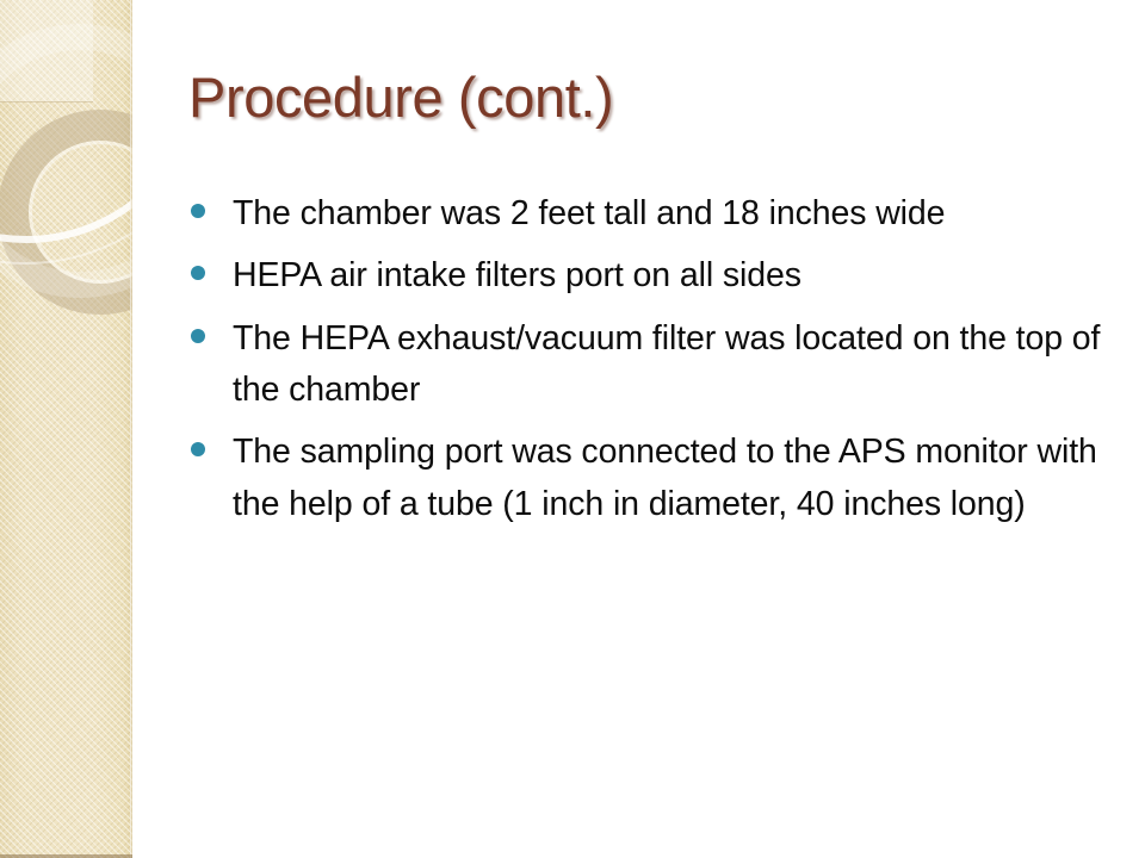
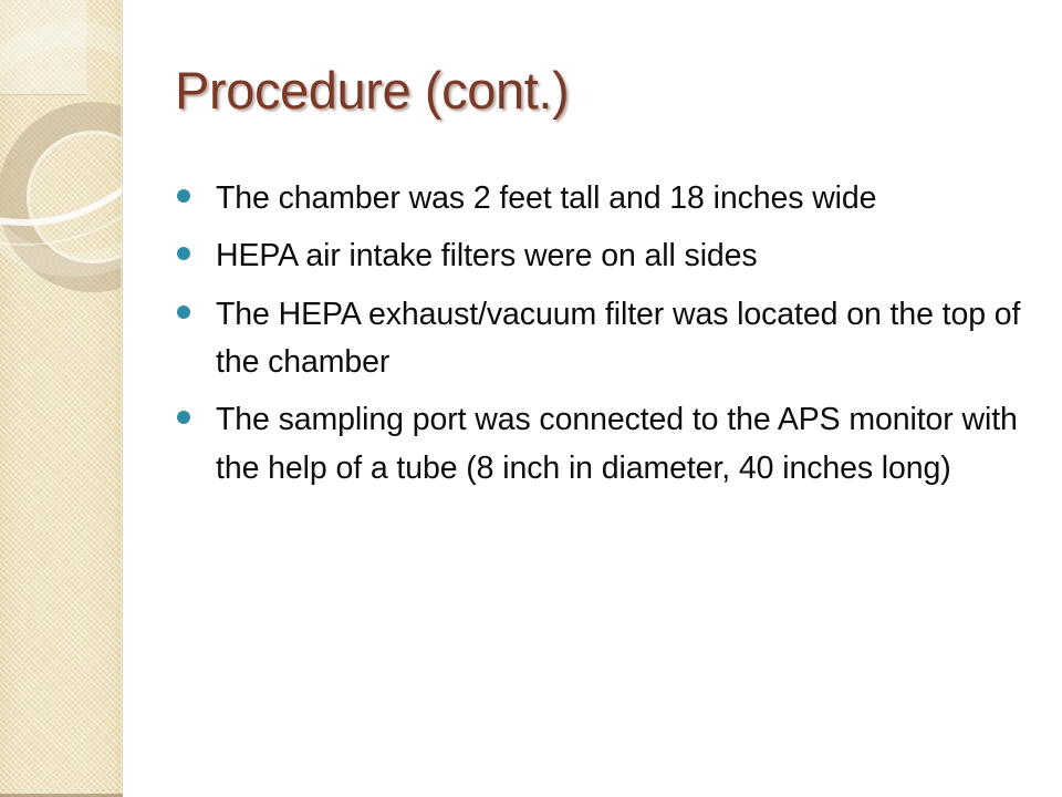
  Procedure (cont.)
  The chamber was 2 feet tall and 18 inches wide
- HEPA air intake filters port on all sides
+ HEPA air intake filters were on all sides
  The HEPA exhaust/vacuum filter was located on the top of the chamber
- The sampling port was connected to the APS monitor with the help of a tube (1 inch in diameter, 40 inches long)
+ The sampling port was connected to the APS monitor with the help of a tube (8 inch in diameter, 40 inches long)
